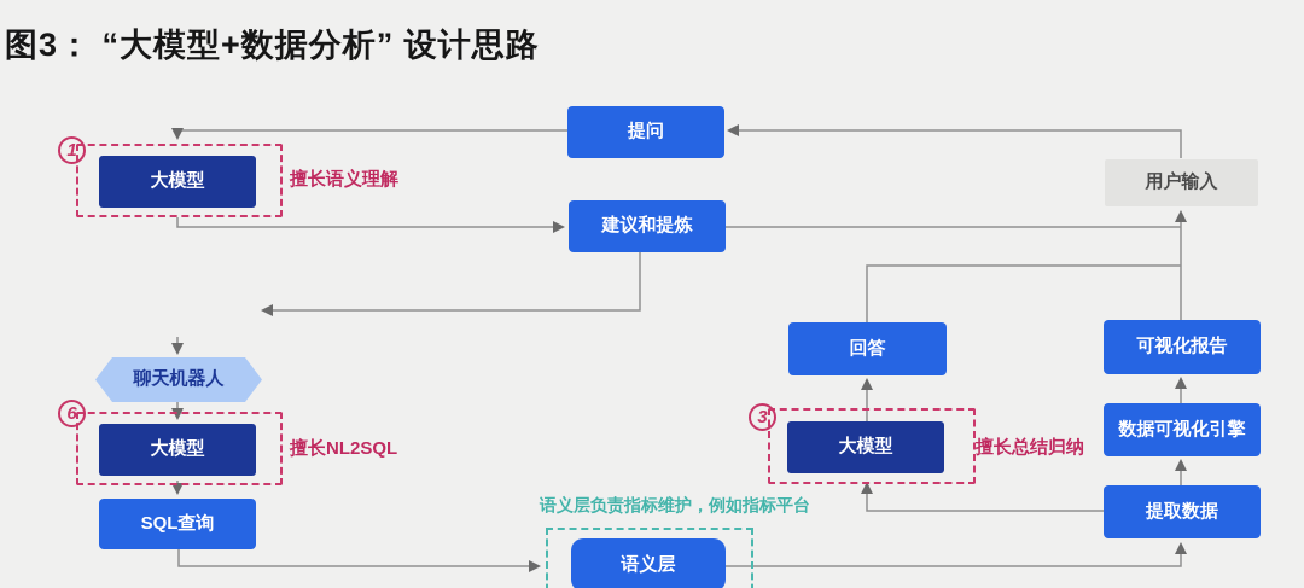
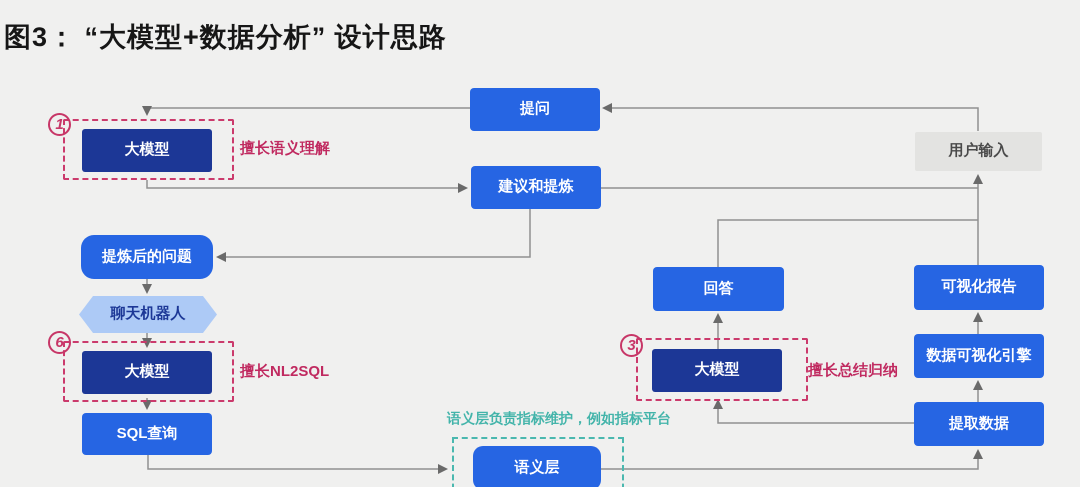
  图3： “大模型+数据分析” 设计思路
  提问
  大模型
  1
  擅长语义理解
  建议和提炼
  用户输入
+ 提炼后的问题
  聊天机器人
  大模型
  6
  擅长NL2SQL
  SQL查询
  语义层负责指标维护，例如指标平台
  语义层
  回答
  大模型
  3
  擅长总结归纳
  可视化报告
  数据可视化引擎
  提取数据
